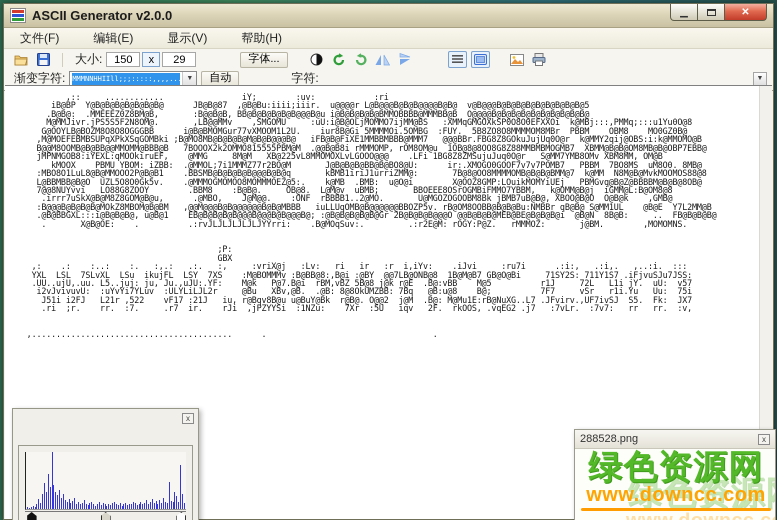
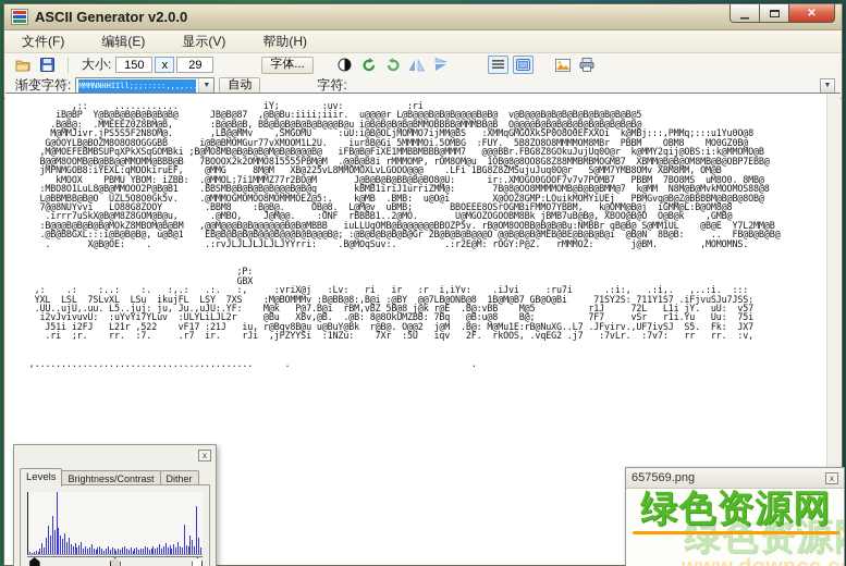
  ASCII Generator v2.0.0
  ▁
  ✕
  文件(F)
  编辑(E)
  显示(V)
  帮助(H)
  大小:
  150
  x
  29
  字体...
  渐变字符:
  MMMNNHHIIll;;;:::::,,,,...
  自动
  字符:
  ,:: ............ iY; :uv: :ri
  iB@BP Y@B@B@B@B@B@B@B@ JB@B@87 ,@B@Bu:iiii;iiir. u@@@@r L@B@@@B@B@B@@@@B@B@ v@B@@@B@B@B@B@B@B@B@B@B@5
  .B@B@: .MMEEEZ0Z8BM@B, :B@@B@B, BB@B@B@B@B@B@@@B@u i@B@B@B@B@BMMOBBBB@MMMBB@B O@@@@B@B@B@B@B@B@B@B@B@B@
  M@MMJivr.jPS5S5F2N8OM@. ,LB@@MMv ,SMGOMU :uU:i@B@OLjMOMMO7ijMM@BS :XMMqGMGOXkSP0O8O0EFXXOi k@MBj:::,PMMq;:::u1Yu0O@8
  G@OOYLB@BOZM8O8O8OGGGBB i@B@BMOMGur77vXMOOM1L2U. iur8B@Gi 5MMMMOi.5OMBG :FUY. 5B8ZO8O8MMMMOM8MBr PBBM OBM8 MO0GZ0B@
  ,M@MOEFEBMBSUPqXPkXSqGOMBki ;B@MO8MB@B@B@B@M@B@B@@@B@ iFB@B@FiXE1MMBBMBBB@MMM7 @@@BBr.FBG8Z8GOkuJujUq0O@r k@MMY2qij@OBS:i:k@MMOMO@B
  B@@M8OOMB@B@BB@@MMOMM@BBB@B 7BOOOX2k2OMMO815555PBM@M .@@B@B8i rMMMOMP, rOM8OM@u 1OB@8@8OO8G8Z88MMBMBMOGMB7 XBMM@B@B@OM8MB@B@OBP7EBB@
  jMPNMGOB8:iYEXL:qMOOkiruEF, @MMG 8M@M XB@225vL8MMOMOXLvLGOOO@@@ .LFi 1BG8Z8ZMSujuJuq0O@r S@MM7YMB8OMv XBM8MM, OM@B
  kMOOX PBMU YBOM: iZBB: .@MMOL;7i1MMMZ77r2BO@M J@B@B@B@BB@B@BO8@U: ir:.XMOGO0GOOF7v7v7POMB7 PBBM 7BO8MS uM8O0. 8MB@
  :MBO8O1LuL8@B@MMOOO2P@B@B1 .BBSMB@B@B@B@B@@@B@B@q kBMB1iriJ1urriZMM@: 7B@8@OO8MMMMOMB@B@B@BMM@7 k@MM N8M@B@MvkMOOMOS88@8
  L@BBMBB@B@O UZL5O8O0Gk5v. .@MMMOGMOMOO8MOMMMOEZ@5:. k@MB .BMB: u@O@i X@OOZ8GMP:LOuikMOMYiUEj PBMGvq@B@Z@BBBBM@B@B@8OB@
  7@@8NUYvvi LO88G8ZOOY .BBM8 :B@B@. OB@8. L@M@v uBMB; BBOEEE8OSrOGMBiFMMO7YBBM, k@OMM@B@j iGMM@L:B@OM8@8
  .irrr7uSkX@B@M8Z8GOM@B@u, .@MBO, J@M@@. :ONF rBBBB1..2@MO. U@MGOZOGOOBM8Bk jBMB7uB@B@, XBOO@B@O O@B@k ,GMB@
  :B@@@B@B@B@B@MOkZ8MBOM@B@BM ,@@M@@@B@B@@@@@@B@B@MBBB iuLLUqOMB@B@@@@@@BBOZP5v. rB@OM8OOBB@B@B@Bu:NMBBr qB@B@ S@MM1UL @B@E Y7L2MM@B
  .@B@BBGXL:::i@B@B@B@, u@B@1 EB@B@B@B@B@@@B@@@B@B@@@B@; :@B@B@B@B@B@Gr 2B@B@B@B@@@O @@B@B@B@MEB@BE@B@B@B@i @B@N 8B@B: .. FB@B@B@B@
  . X@B@OE: . .:rvJLJLJLJLJLJYYrri: .B@MOqSuv:. .:r2E@M: rOGY:P@Z. rMMMOZ: j@BM. ,MOMOMNS.
  ;P:
  GBX
  ,: .: :..: :. :,.: .:. :, :vriX@j :Lv: ri ir :r i,iYv: .iJvi :ru7i .:i:, .:i,. ,..:i. :::
  YXL LSL 7SLvXL LSu ikujFL LSY 7XS :M@BOMMMv :B@BB@8:,B@i :@BY @@7LB@ONB@8 1B@M@B7 GB@O@Bi 71SY2S: 711Y1S7 .iFjvuSJu7JSS:
  .UU..ujU,.uu. L5..juj: ju, Ju.,uJU:.YF: M@k P@7.B@i rBM,vBZ 5B@8 j@k r@E .B@:vBB M@5 r1J 72L L1i jY. uU: v57
  i2vJvivuvU: :uYvYi7YLuv :ULYLiLJL2r @Bu XBv,@B. .@B: 8@8OkUMZBB: 7Bq @B:u@8 B@; 7F7 vSr r1i.Yu Uu: 75i
  J51i i2FJ L21r ,522 vF17 :21J iu, r@Bqv8B@u u@BuY@Bk r@B@. O@@2 j@M .B@: M@Mu1E:rB@NuXG..L7 .JFvirv.,UF7ivSJ S5. Fk: JX7
  .ri ;r. rr. :7. .r7 ir. rJi ,jPZYYSi :1NZu: 7Xr :5U iqv 2F. rkOOS, .vqEG2 .j7 :7vLr. :7v7: rr rr. :v,
  ,......................................... . .
  x
+ Levels
+ Brightness/Contrast
+ Dither
- 288528.png
+ 657569.png
  x
  绿色资源
  绿色资源网
- www.downcc.com
